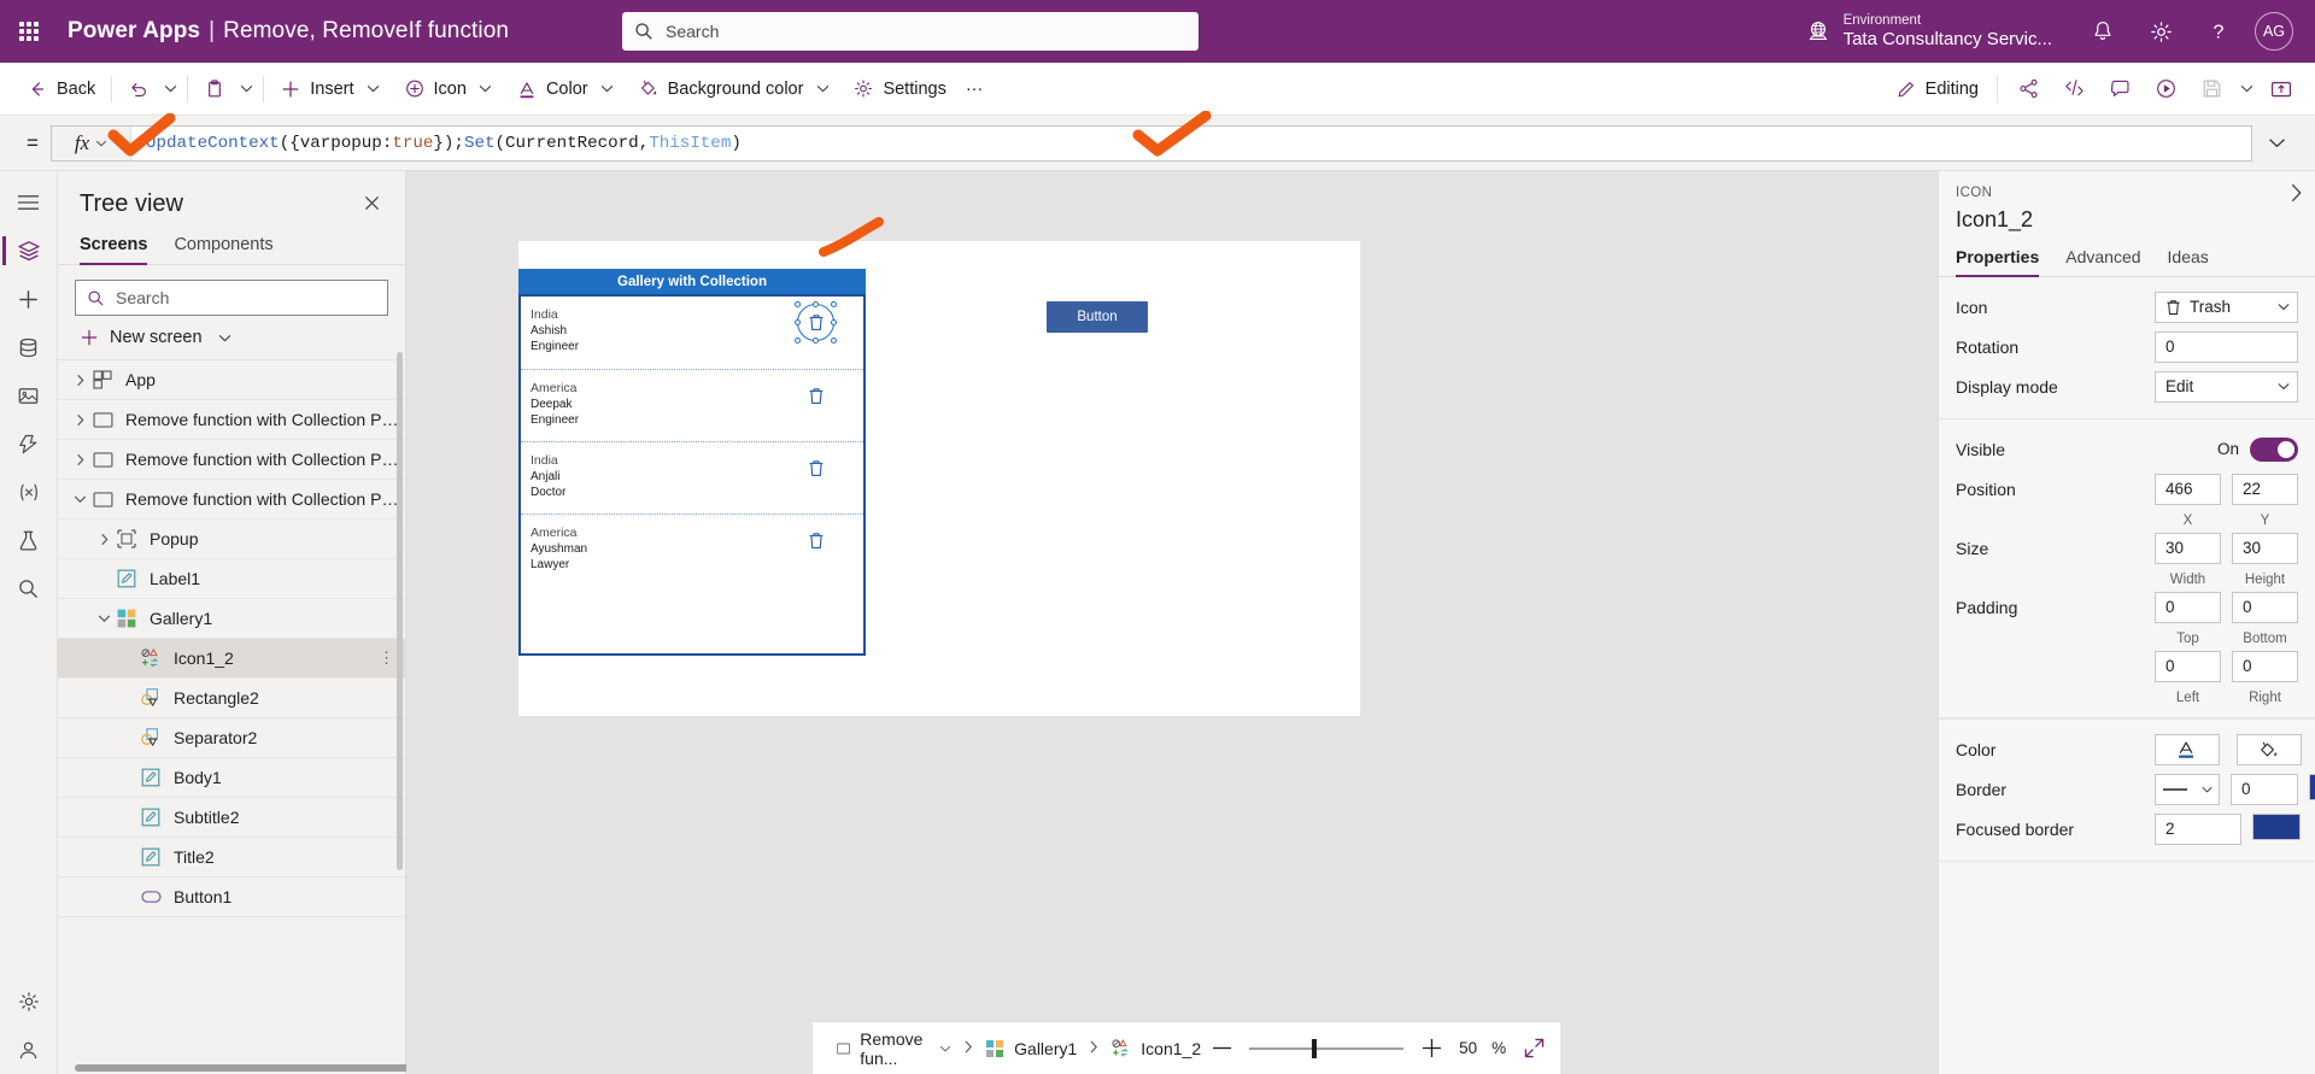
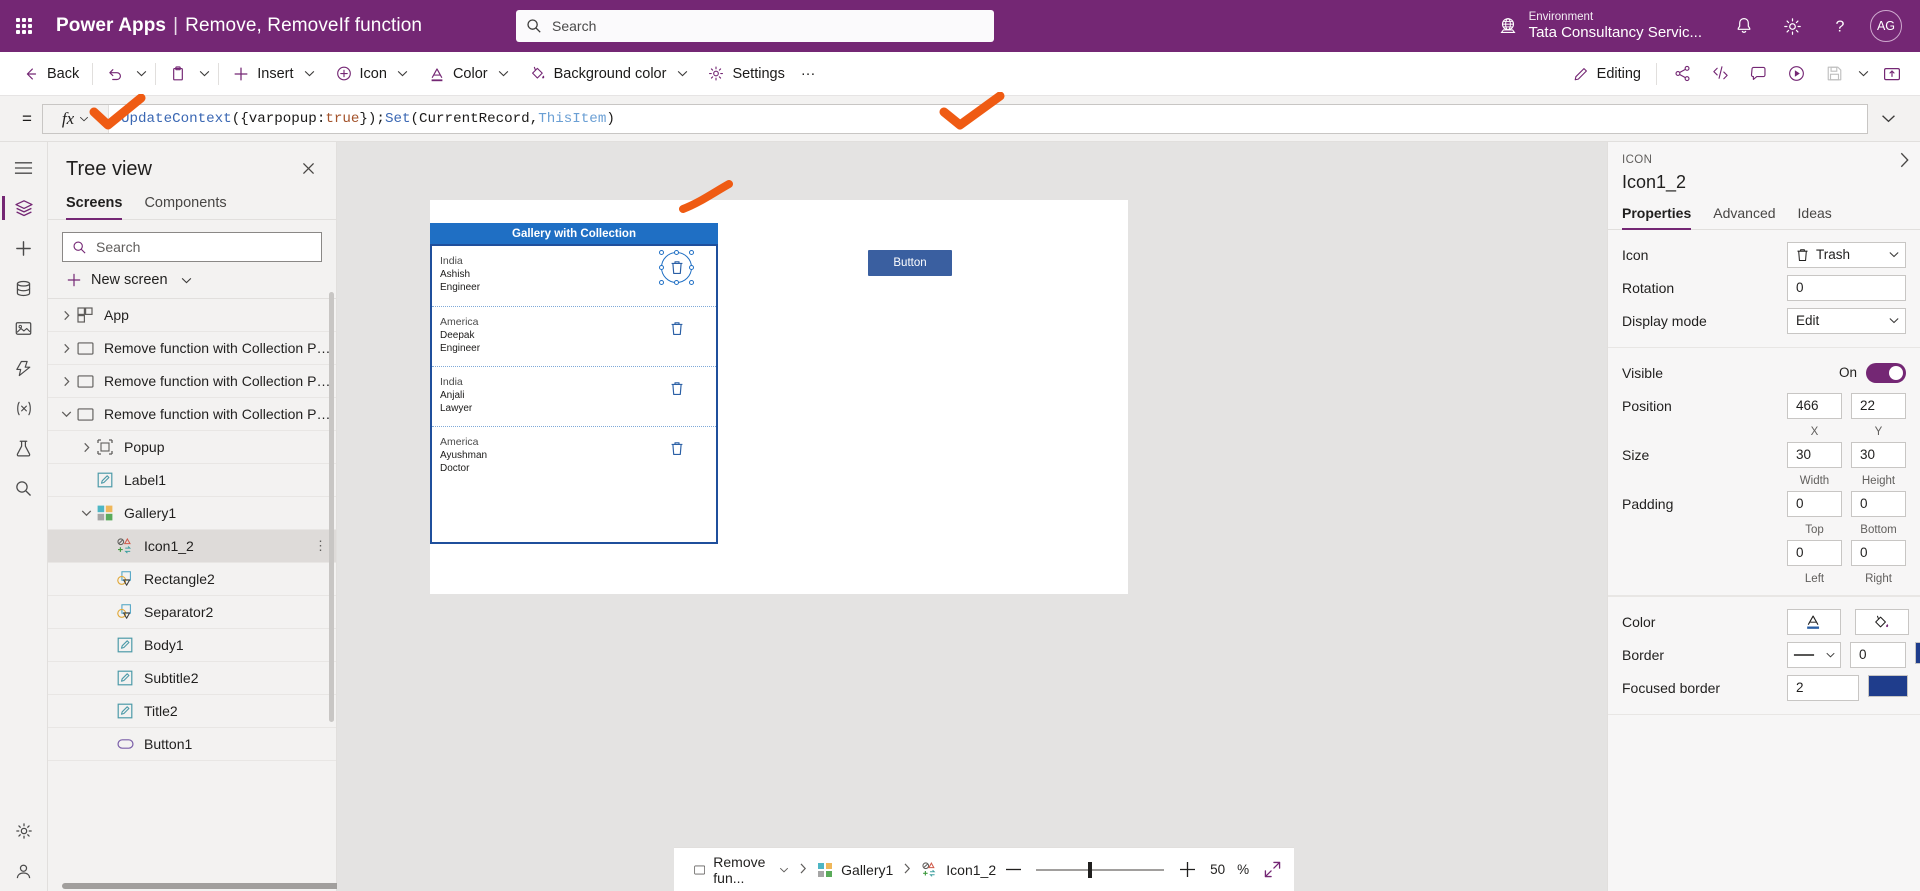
  Power Apps | Remove, RemoveIf function
  Search
  Environment
  Tata Consultancy Servic...
  ?
  AG
  Back
  Insert
  Icon
  Color
  Background color
  Settings
  ···
  Editing
  =
  fx
  UpdateContext
  ({varpopup:
  true
  });
  Set
  (CurrentRecord,
  ThisItem
  )
  Tree view
  Screens
  Components
  Search
  New screen
  App
  Remove function with Collection Par
  Remove function with Collection Par
  Remove function with Collection Par
  Popup
  Label1
  Gallery1
  Icon1_2
  ⋮
  Rectangle2
  Separator2
  Body1
  Subtitle2
  Title2
  Button1
  Gallery with Collection
  India
  Ashish
  Engineer
  America
  Deepak
  Engineer
  India
  Anjali
- Doctor
+ Lawyer
  America
  Ayushman
- Lawyer
+ Doctor
  Button
  Remove fun...
  Gallery1
  Icon1_2
  50
  %
  ICON
  Icon1_2
  Properties
  Advanced
  Ideas
  Icon
  Trash
  Rotation
  0
  Display mode
  Edit
  Visible
  On
  Position
  466
  22
  X
  Y
  Size
  30
  30
  Width
  Height
  Padding
  0
  0
  Top
  Bottom
  0
  0
  Left
  Right
  Color
  Border
  0
  Focused border
  2
